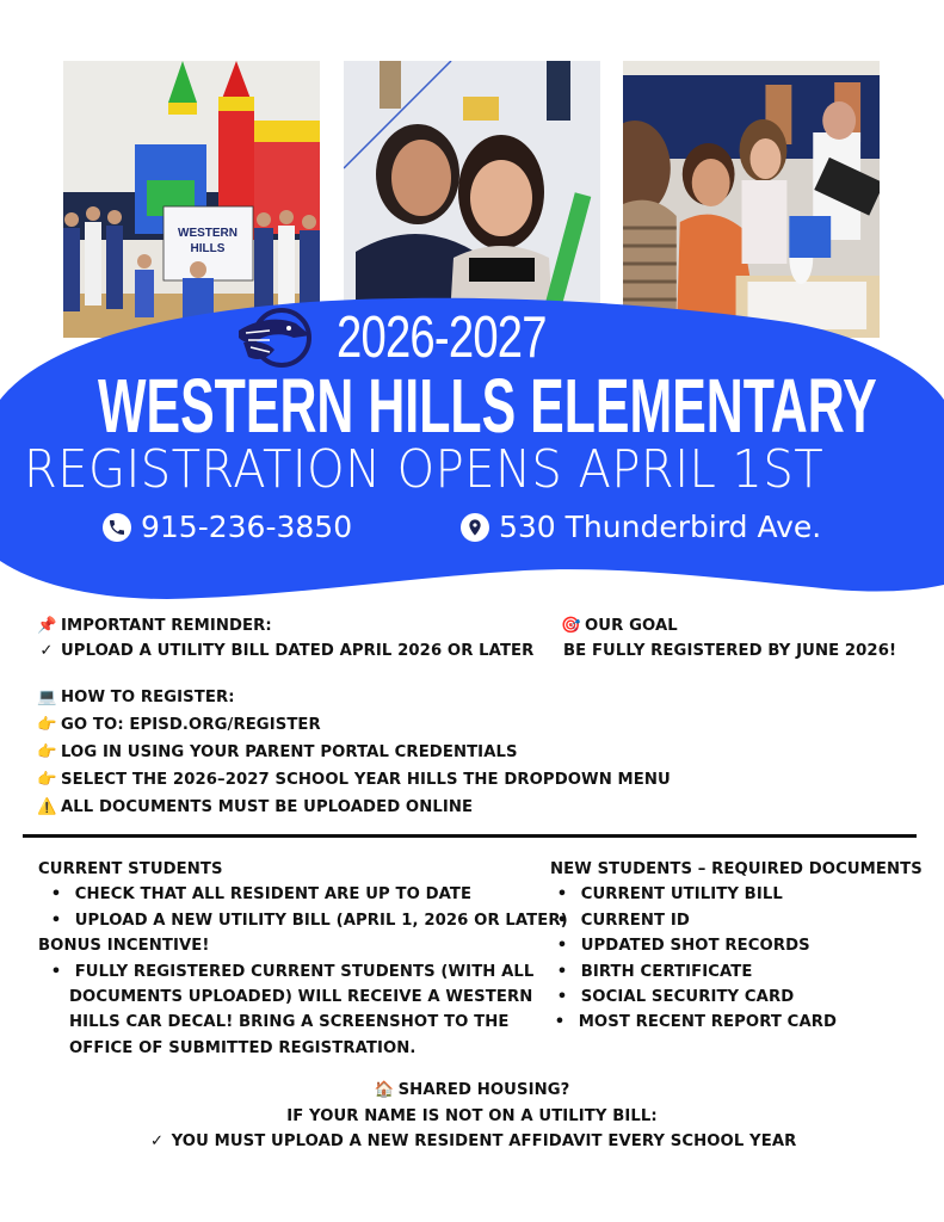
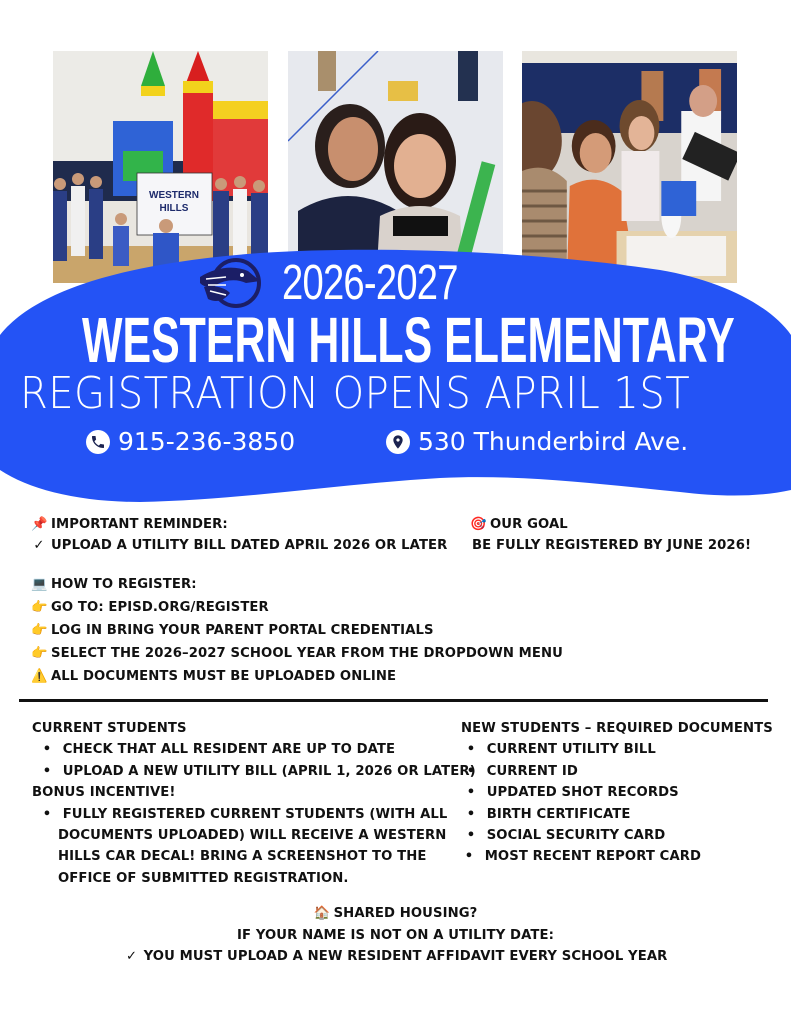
  WESTERN
  HILLS
  2026-2027
  WESTERN HILLS ELEMENTARY
  REGISTRATION OPENS APRIL 1ST
  915-236-3850
  530 Thunderbird Ave.
  📌 IMPORTANT REMINDER:
  ✓ UPLOAD A UTILITY BILL DATED APRIL 2026 OR LATER
  🎯 OUR GOAL
  BE FULLY REGISTERED BY JUNE 2026!
  💻 HOW TO REGISTER:
  👉 GO TO: EPISD.ORG/REGISTER
- 👉 LOG IN USING YOUR PARENT PORTAL CREDENTIALS
+ 👉 LOG IN BRING YOUR PARENT PORTAL CREDENTIALS
- 👉 SELECT THE 2026–2027 SCHOOL YEAR HILLS THE DROPDOWN MENU
+ 👉 SELECT THE 2026–2027 SCHOOL YEAR FROM THE DROPDOWN MENU
  ⚠️ ALL DOCUMENTS MUST BE UPLOADED ONLINE
  CURRENT STUDENTS
  • CHECK THAT ALL RESIDENT ARE UP TO DATE
  • UPLOAD A NEW UTILITY BILL (APRIL 1, 2026 OR LATER)
  BONUS INCENTIVE!
  • FULLY REGISTERED CURRENT STUDENTS (WITH ALL
  DOCUMENTS UPLOADED) WILL RECEIVE A WESTERN
  HILLS CAR DECAL! BRING A SCREENSHOT TO THE
  OFFICE OF SUBMITTED REGISTRATION.
  NEW STUDENTS – REQUIRED DOCUMENTS
  • CURRENT UTILITY BILL
  • CURRENT ID
  • UPDATED SHOT RECORDS
  • BIRTH CERTIFICATE
  • SOCIAL SECURITY CARD
  • MOST RECENT REPORT CARD
  🏠 SHARED HOUSING?
- IF YOUR NAME IS NOT ON A UTILITY BILL:
+ IF YOUR NAME IS NOT ON A UTILITY DATE:
  ✓ YOU MUST UPLOAD A NEW RESIDENT AFFIDAVIT EVERY SCHOOL YEAR
